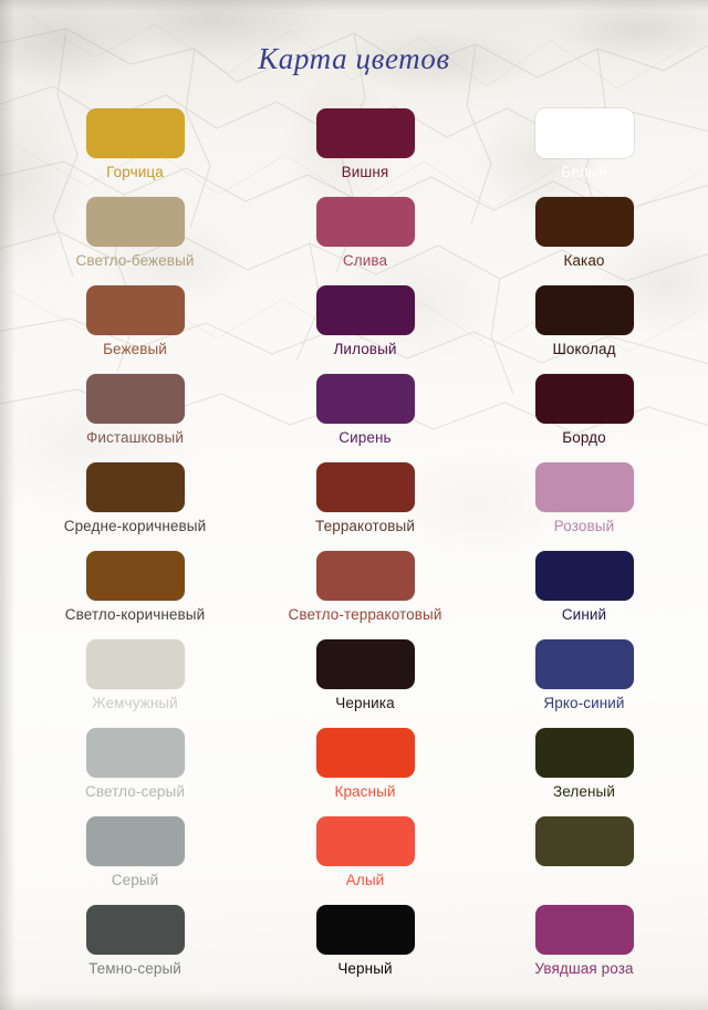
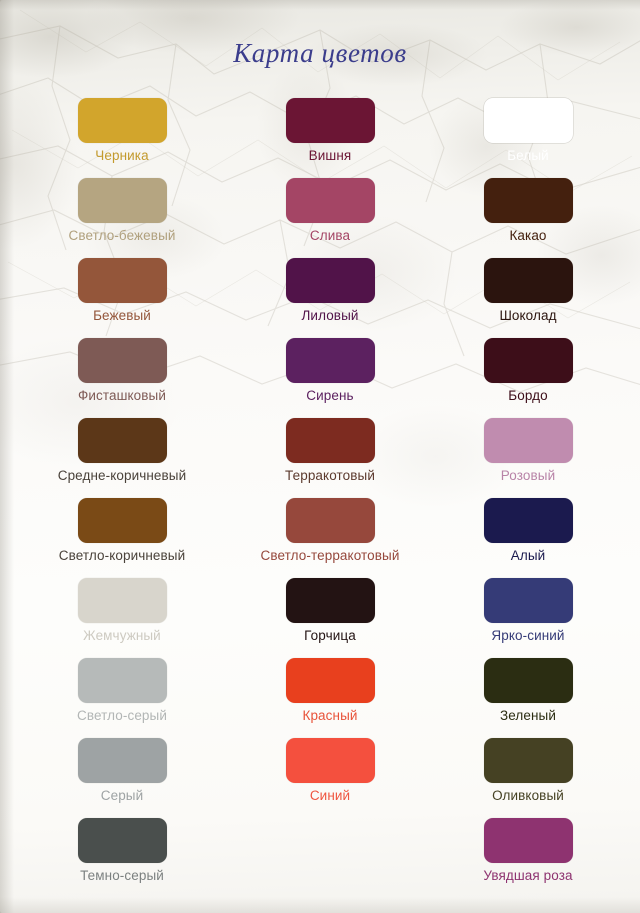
  Карта цветов
- Горчица
+ Черника
  Вишня
  Белый
  Светло-бежевый
  Слива
  Какао
  Бежевый
  Лиловый
  Шоколад
  Фисташковый
  Сирень
  Бордо
  Средне-коричневый
  Терракотовый
  Розовый
  Светло-коричневый
  Светло-терракотовый
- Синий
+ Алый
  Жемчужный
- Черника
+ Горчица
  Ярко-синий
  Светло-серый
  Красный
  Зеленый
  Серый
- Алый
+ Синий
+ Оливковый
  Темно-серый
- Черный
  Увядшая роза
